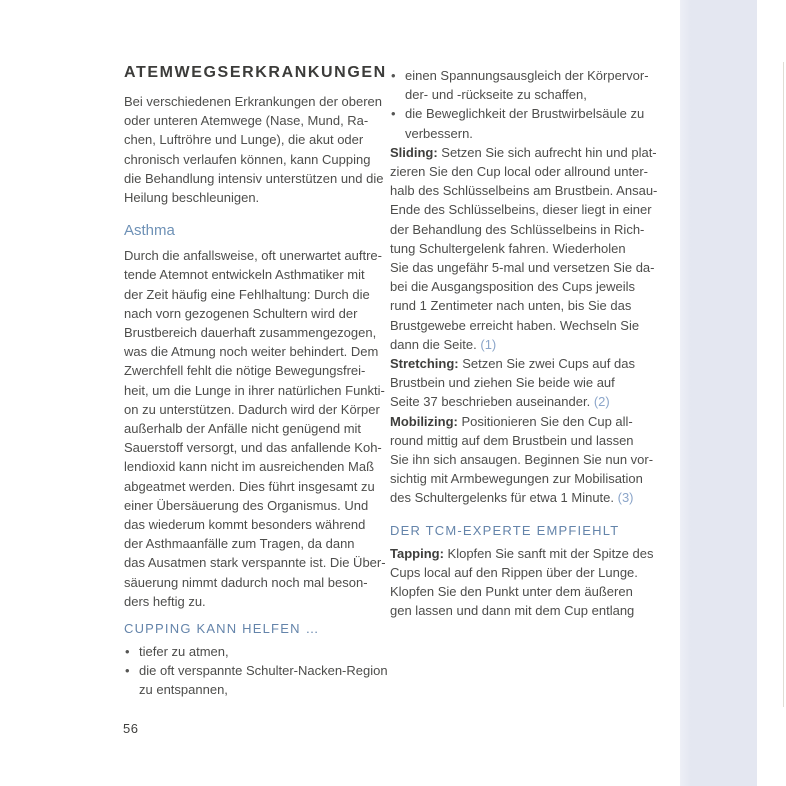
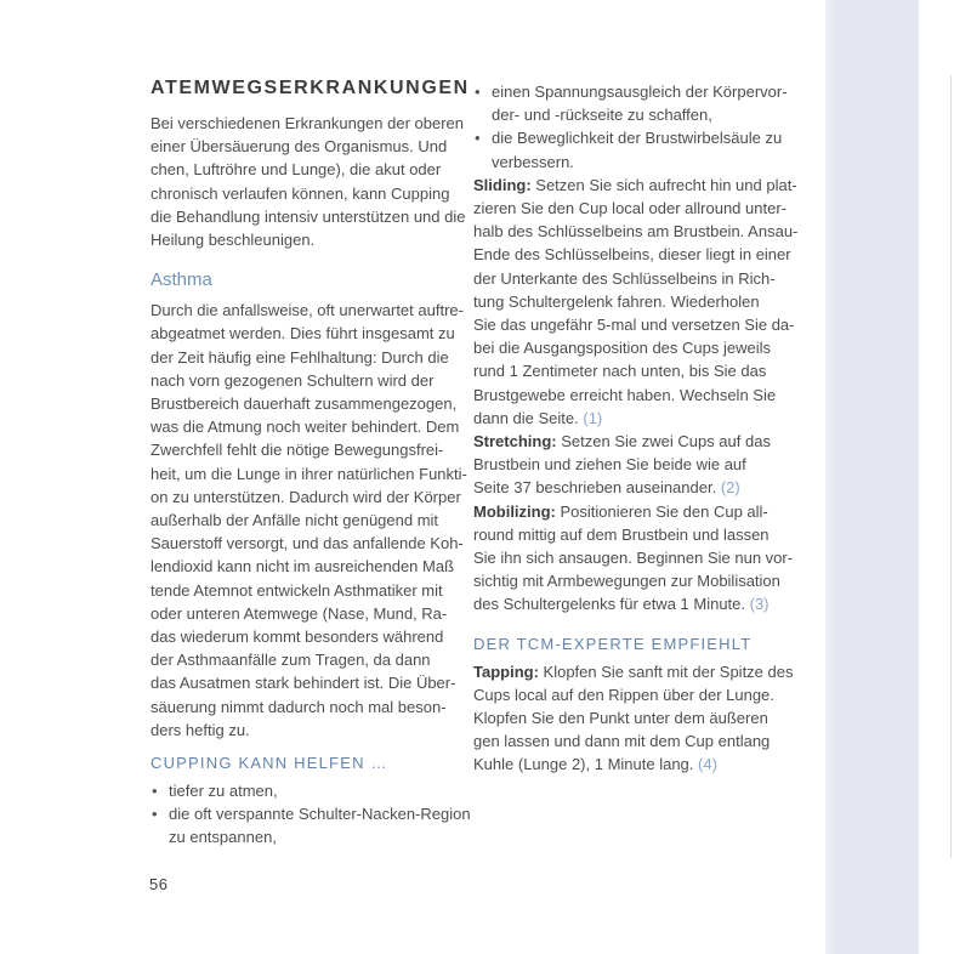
  ATEMWEGSERKRANKUNGEN
  Bei verschiedenen Erkrankungen der oberen
- oder unteren Atemwege (Nase, Mund, Ra-
+ einer Übersäuerung des Organismus. Und
  chen, Luftröhre und Lunge), die akut oder
  chronisch verlaufen können, kann Cupping
  die Behandlung intensiv unterstützen und die
  Heilung beschleunigen.
  Asthma
  Durch die anfallsweise, oft unerwartet auftre-
- tende Atemnot entwickeln Asthmatiker mit
+ abgeatmet werden. Dies führt insgesamt zu
  der Zeit häufig eine Fehlhaltung: Durch die
  nach vorn gezogenen Schultern wird der
  Brustbereich dauerhaft zusammengezogen,
  was die Atmung noch weiter behindert. Dem
  Zwerchfell fehlt die nötige Bewegungsfrei-
  heit, um die Lunge in ihrer natürlichen Funkti-
  on zu unterstützen. Dadurch wird der Körper
  außerhalb der Anfälle nicht genügend mit
  Sauerstoff versorgt, und das anfallende Koh-
  lendioxid kann nicht im ausreichenden Maß
- abgeatmet werden. Dies führt insgesamt zu
+ tende Atemnot entwickeln Asthmatiker mit
- einer Übersäuerung des Organismus. Und
+ oder unteren Atemwege (Nase, Mund, Ra-
  das wiederum kommt besonders während
  der Asthmaanfälle zum Tragen, da dann
- das Ausatmen stark verspannte ist. Die Über-
+ das Ausatmen stark behindert ist. Die Über-
  säuerung nimmt dadurch noch mal beson-
  ders heftig zu.
  CUPPING KANN HELFEN …
  •
  tiefer zu atmen,
  •
  die oft verspannte Schulter-Nacken-Region
  zu entspannen,
  •
  einen Spannungsausgleich der Körpervor-
  der- und -rückseite zu schaffen,
  •
  die Beweglichkeit der Brustwirbelsäule zu
  verbessern.
  Sliding: Setzen Sie sich aufrecht hin und plat-
  zieren Sie den Cup local oder allround unter-
  halb des Schlüsselbeins am Brustbein. Ansau-
  Ende des Schlüsselbeins, dieser liegt in einer
- der Behandlung des Schlüsselbeins in Rich-
+ der Unterkante des Schlüsselbeins in Rich-
  tung Schultergelenk fahren. Wiederholen
  Sie das ungefähr 5-mal und versetzen Sie da-
  bei die Ausgangsposition des Cups jeweils
  rund 1 Zentimeter nach unten, bis Sie das
  Brustgewebe erreicht haben. Wechseln Sie
  dann die Seite. (1)
  Stretching: Setzen Sie zwei Cups auf das
  Brustbein und ziehen Sie beide wie auf
  Seite 37 beschrieben auseinander. (2)
  Mobilizing: Positionieren Sie den Cup all-
  round mittig auf dem Brustbein und lassen
  Sie ihn sich ansaugen. Beginnen Sie nun vor-
  sichtig mit Armbewegungen zur Mobilisation
  des Schultergelenks für etwa 1 Minute. (3)
  DER TCM-EXPERTE EMPFIEHLT
  Tapping: Klopfen Sie sanft mit der Spitze des
  Cups local auf den Rippen über der Lunge.
  Klopfen Sie den Punkt unter dem äußeren
  gen lassen und dann mit dem Cup entlang
+ Kuhle (Lunge 2), 1 Minute lang. (4)
  56
